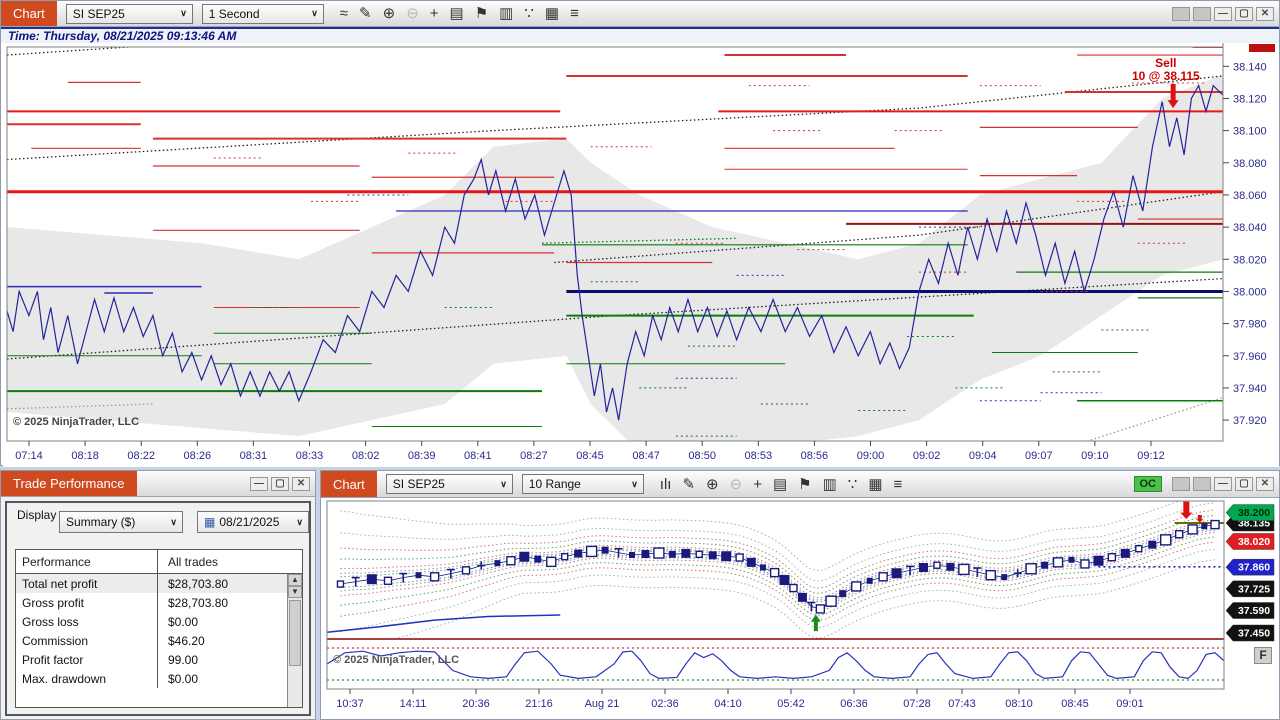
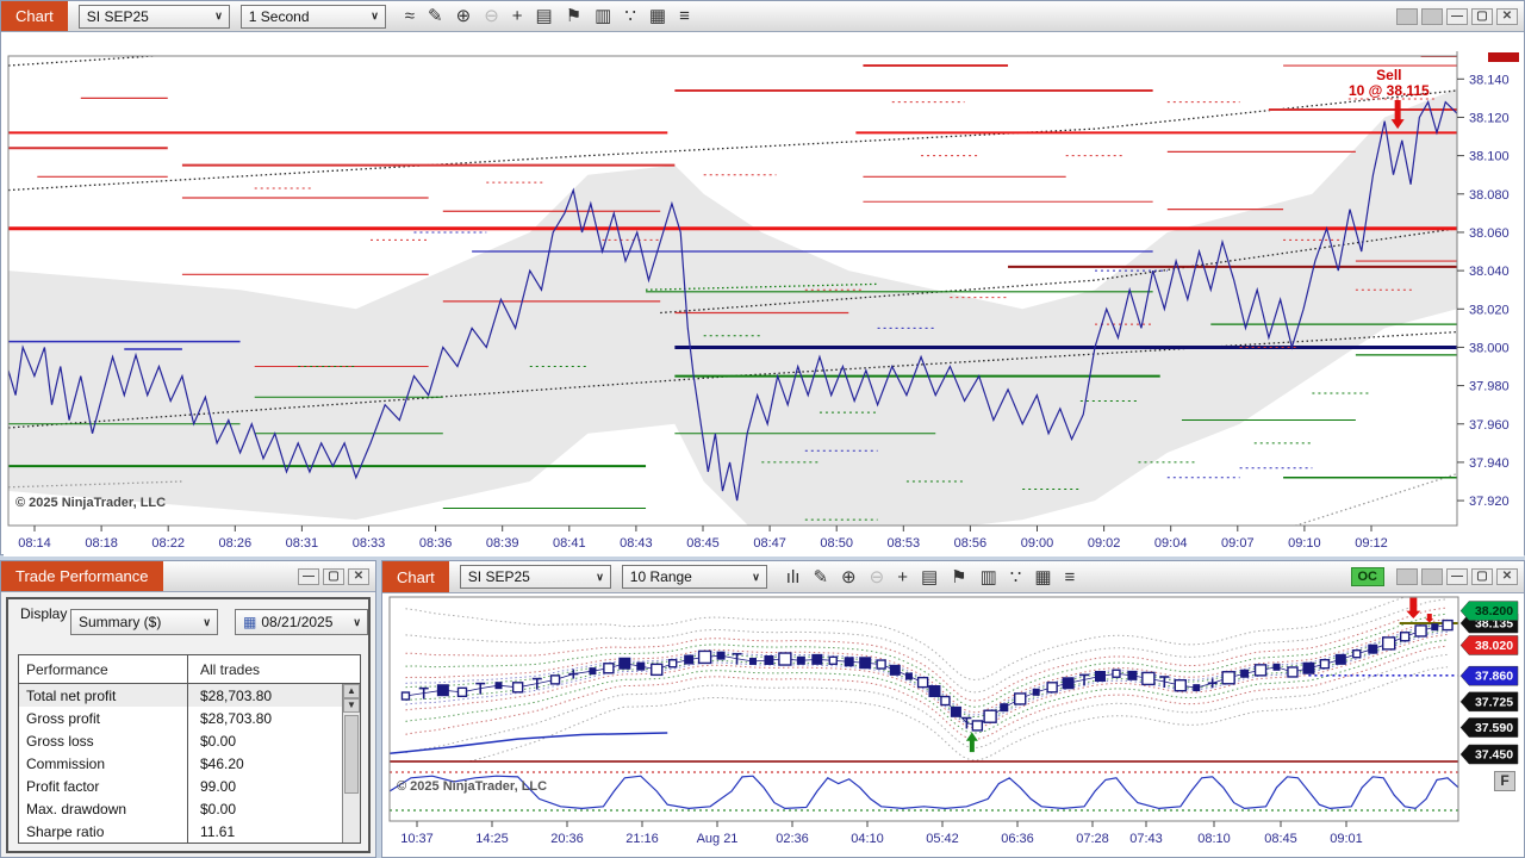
  Chart
  SI SEP25
  ∨
  1 Second
  ∨
  ≈
  ✎
  ⊕
  ⊖
  +
  ▤
  ⚑
  ▥
  ∵
  ▦
  ≡
  —
  ▢
  ✕
- Time: Thursday, 08/21/2025 09:13:46 AM
  Sell
  10 @ 38.115
  38.140
  38.120
  38.100
  38.080
  38.060
  38.040
  38.020
  38.000
  37.980
  37.960
  37.940
  37.920
- 07:14
+ 08:14
  08:18
  08:22
  08:26
  08:31
  08:33
- 08:02
+ 08:36
  08:39
  08:41
- 08:27
+ 08:43
  08:45
  08:47
  08:50
  08:53
  08:56
  09:00
  09:02
  09:04
  09:07
  09:10
  09:12
  © 2025 NinjaTrader, LLC
  Trade Performance
  —
  ▢
  ✕
  Display
  Summary ($)
  ∨
  ▦
  08/21/2025
  ∨
  Performance
  All trades
  Total net profit
  $28,703.80
  Gross profit
  $28,703.80
  Gross loss
  $0.00
  Commission
  $46.20
  Profit factor
  99.00
  Max. drawdown
  $0.00
+ Sharpe ratio
+ 11.61
  ▲
  ▼
  Chart
  SI SEP25
  ∨
  10 Range
  ∨
  ılı
  ✎
  ⊕
  ⊖
  +
  ▤
  ⚑
  ▥
  ∵
  ▦
  ≡
  OC
  —
  ▢
  ✕
  © 2025 NinjaTrader, LLC
  10:37
- 14:11
+ 14:25
  20:36
  21:16
  Aug 21
  02:36
  04:10
  05:42
  06:36
  07:28
  07:43
  08:10
  08:45
  09:01
  38.135
  38.200
  38.020
  37.860
  37.725
  37.590
  37.450
  F
